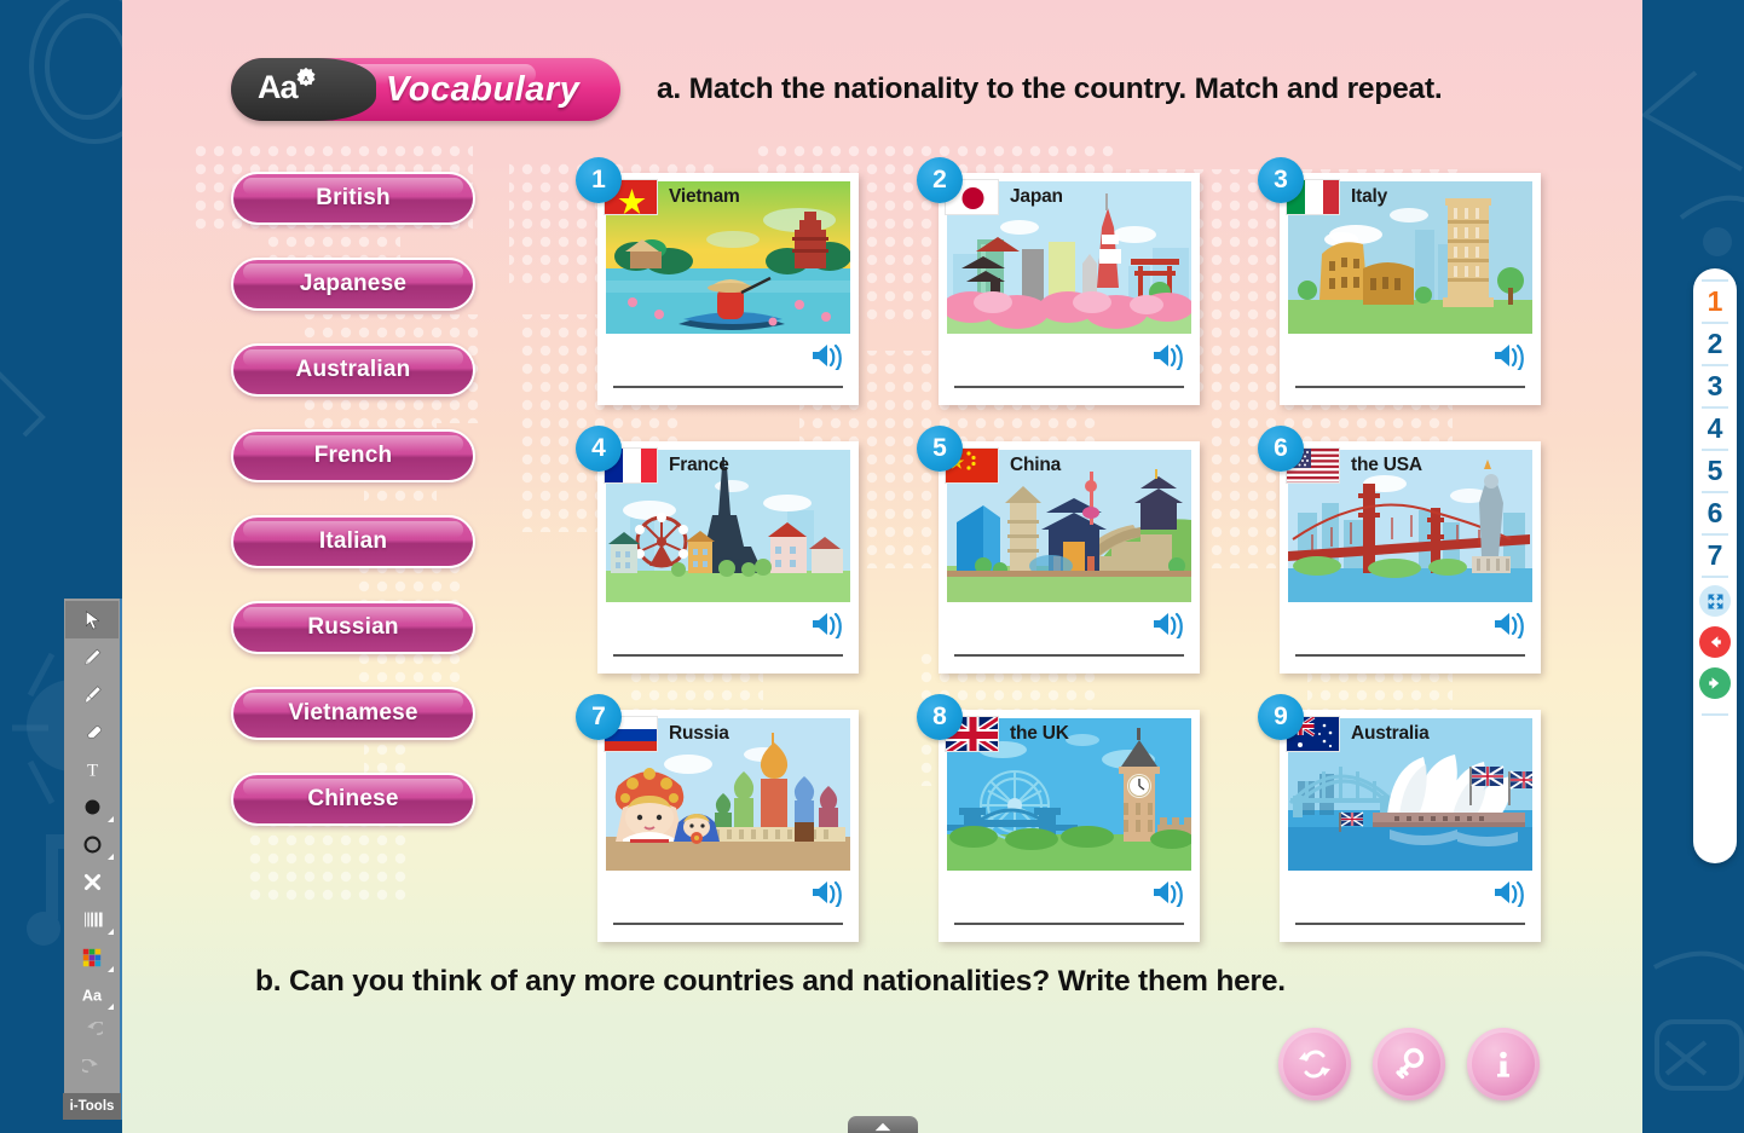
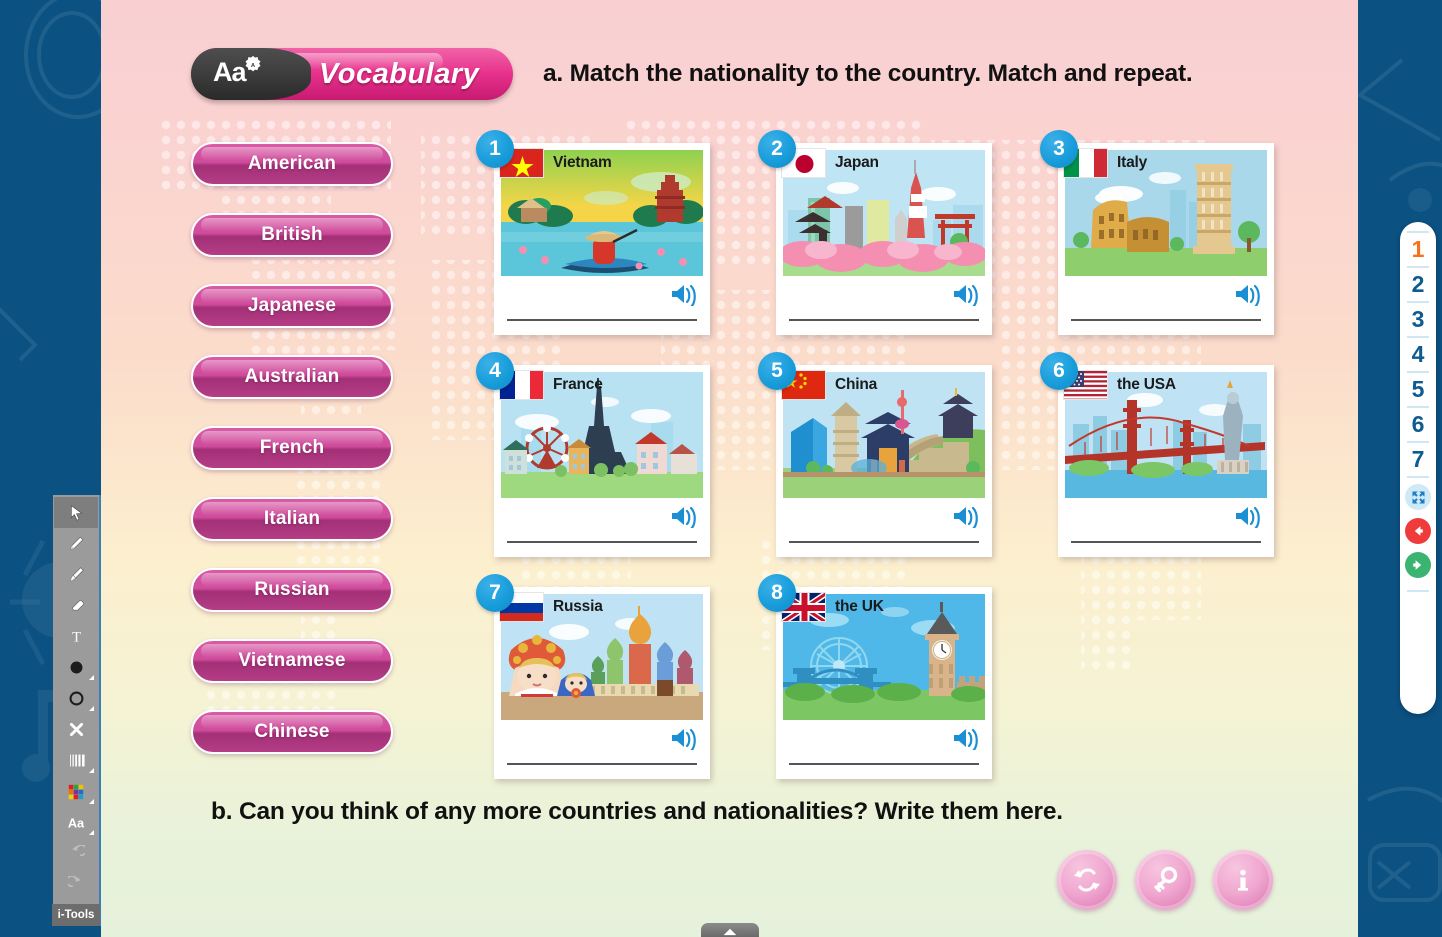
  Aa
  Vocabulary
  a. Match the nationality to the country. Match and repeat.
+ American
  British
  Japanese
  Australian
  French
  Italian
  Russian
  Vietnamese
  Chinese
  1
  Vietnam
  2
  Japan
  3
  Italy
  4
  France
  5
  China
  6
  the USA
  7
  Russia
  8
  the UK
- 9
- Australia
  b. Can you think of any more countries and nationalities? Write them here.
  1
  2
  3
  4
  5
  6
  7
  T
  Aa
  i-Tools
